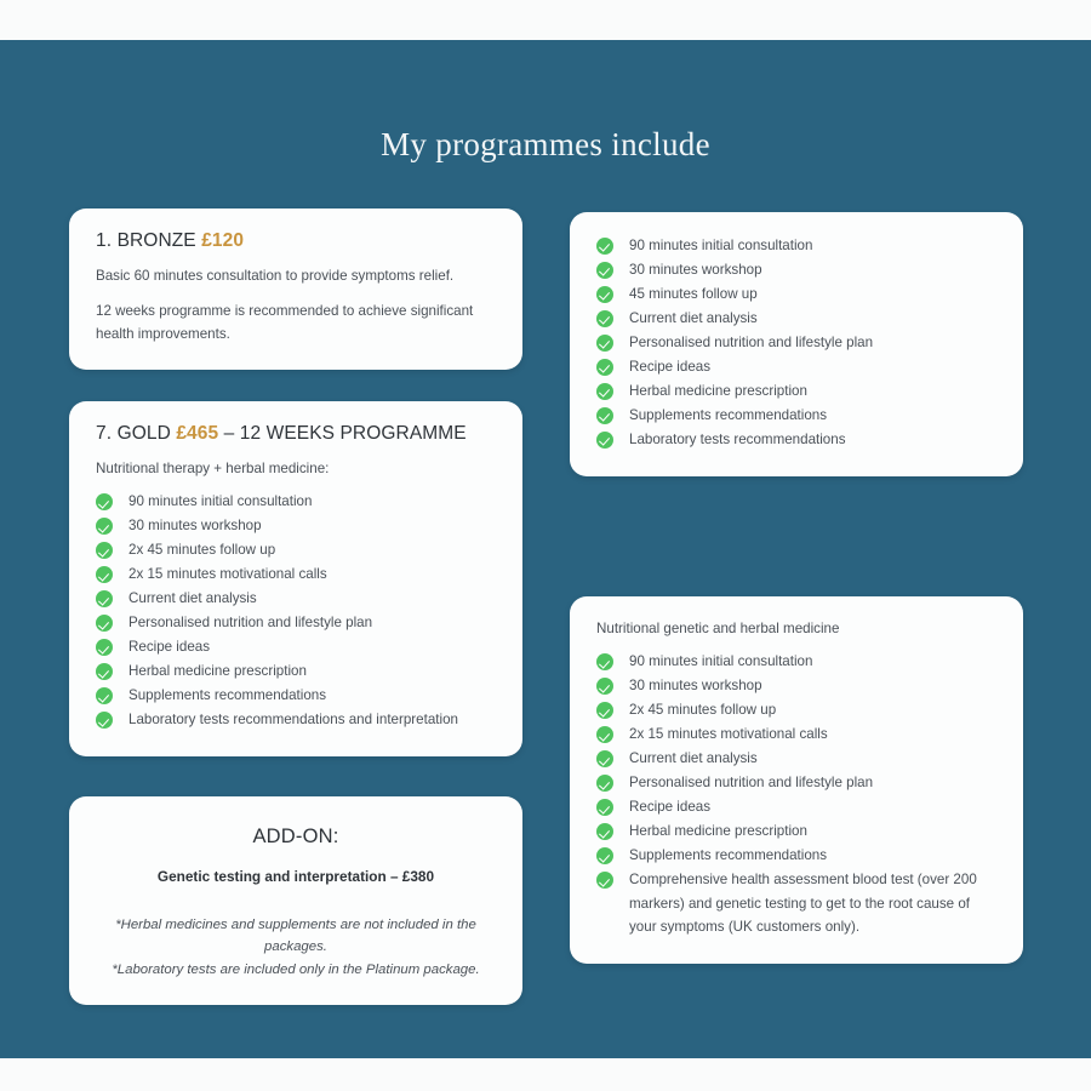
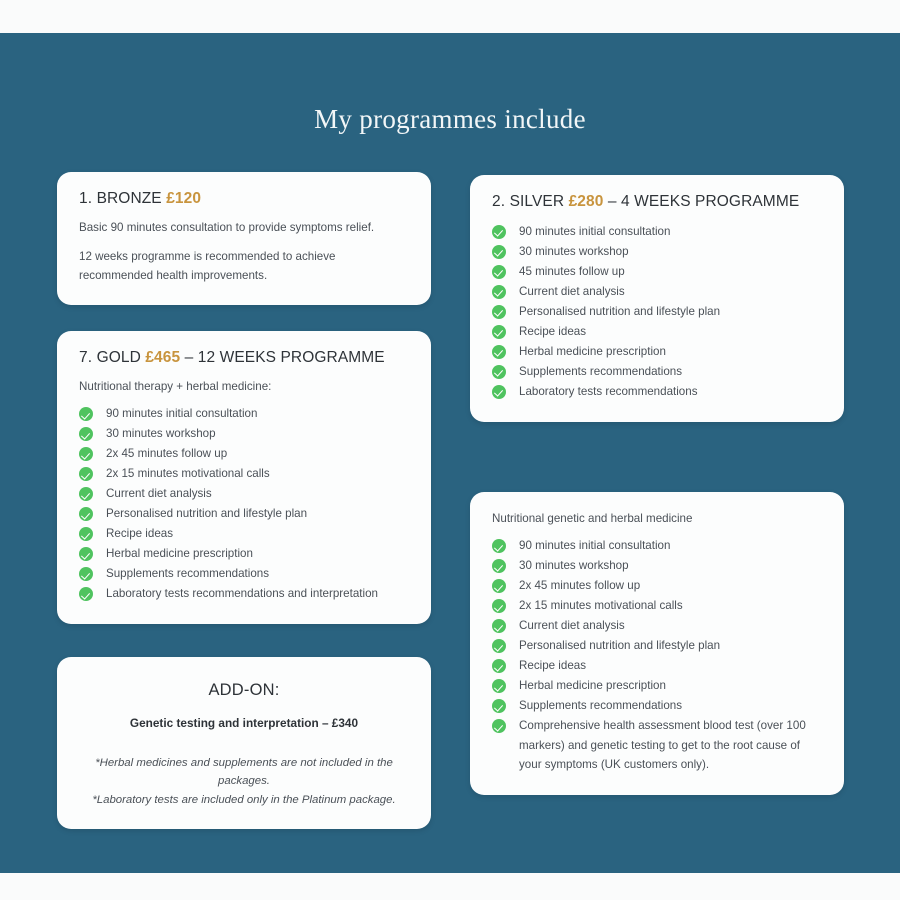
  My programmes include
  1. BRONZE £120
- Basic 60 minutes consultation to provide symptoms relief.
+ Basic 90 minutes consultation to provide symptoms relief.
- 12 weeks programme is recommended to achieve significant health improvements.
+ 12 weeks programme is recommended to achieve recommended health improvements.
  7. GOLD £465 – 12 WEEKS PROGRAMME
  Nutritional therapy + herbal medicine:
  90 minutes initial consultation
  30 minutes workshop
  2x 45 minutes follow up
  2x 15 minutes motivational calls
  Current diet analysis
  Personalised nutrition and lifestyle plan
  Recipe ideas
  Herbal medicine prescription
  Supplements recommendations
  Laboratory tests recommendations and interpretation
  ADD-ON:
- Genetic testing and interpretation – £380
+ Genetic testing and interpretation – £340
  *Herbal medicines and supplements are not included in the packages.
  *Laboratory tests are included only in the Platinum package.
+ 2. SILVER £280 – 4 WEEKS PROGRAMME
  90 minutes initial consultation
  30 minutes workshop
  45 minutes follow up
  Current diet analysis
  Personalised nutrition and lifestyle plan
  Recipe ideas
  Herbal medicine prescription
  Supplements recommendations
  Laboratory tests recommendations
  Nutritional genetic and herbal medicine
  90 minutes initial consultation
  30 minutes workshop
  2x 45 minutes follow up
  2x 15 minutes motivational calls
  Current diet analysis
  Personalised nutrition and lifestyle plan
  Recipe ideas
  Herbal medicine prescription
  Supplements recommendations
- Comprehensive health assessment blood test (over 200 markers) and genetic testing to get to the root cause of your symptoms (UK customers only).
+ Comprehensive health assessment blood test (over 100 markers) and genetic testing to get to the root cause of your symptoms (UK customers only).
